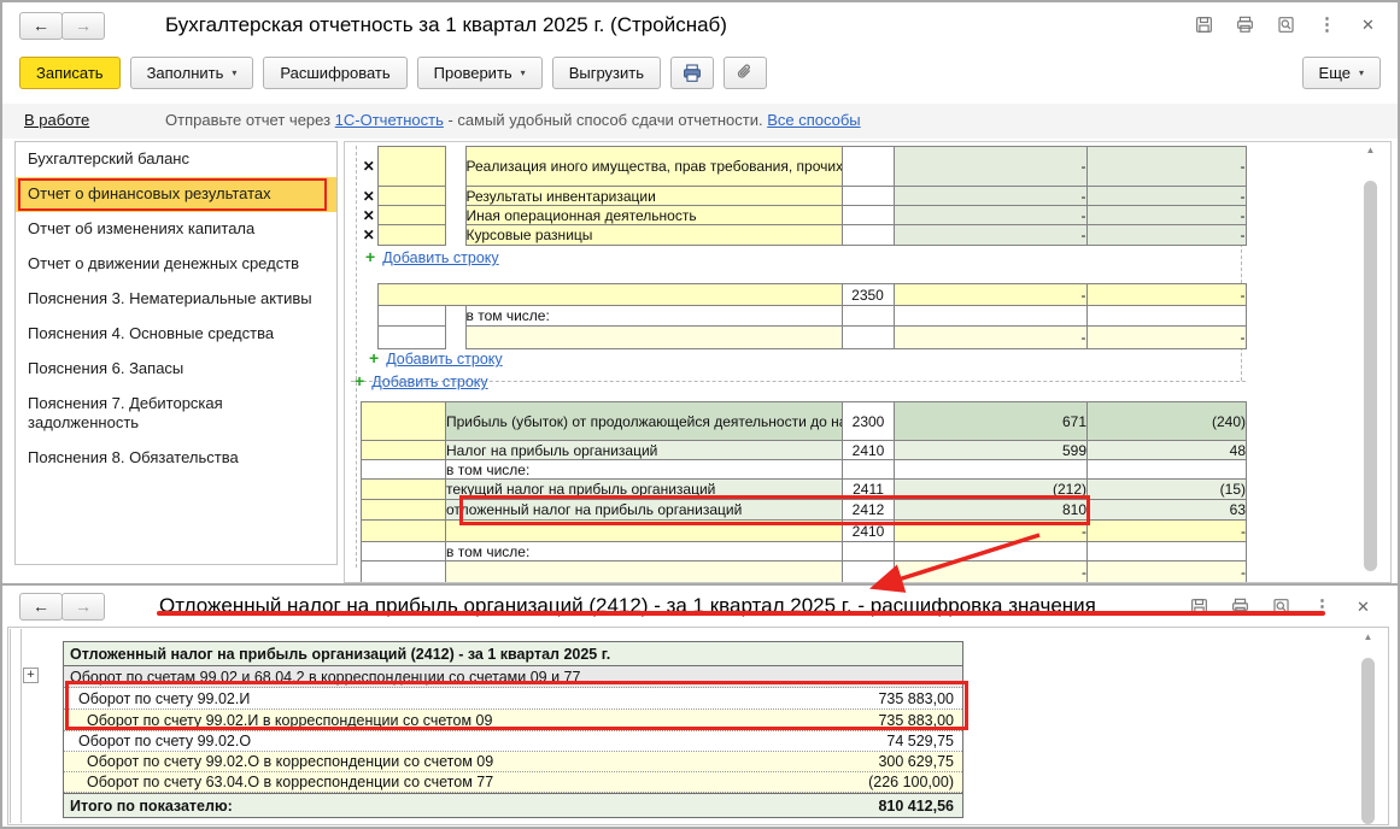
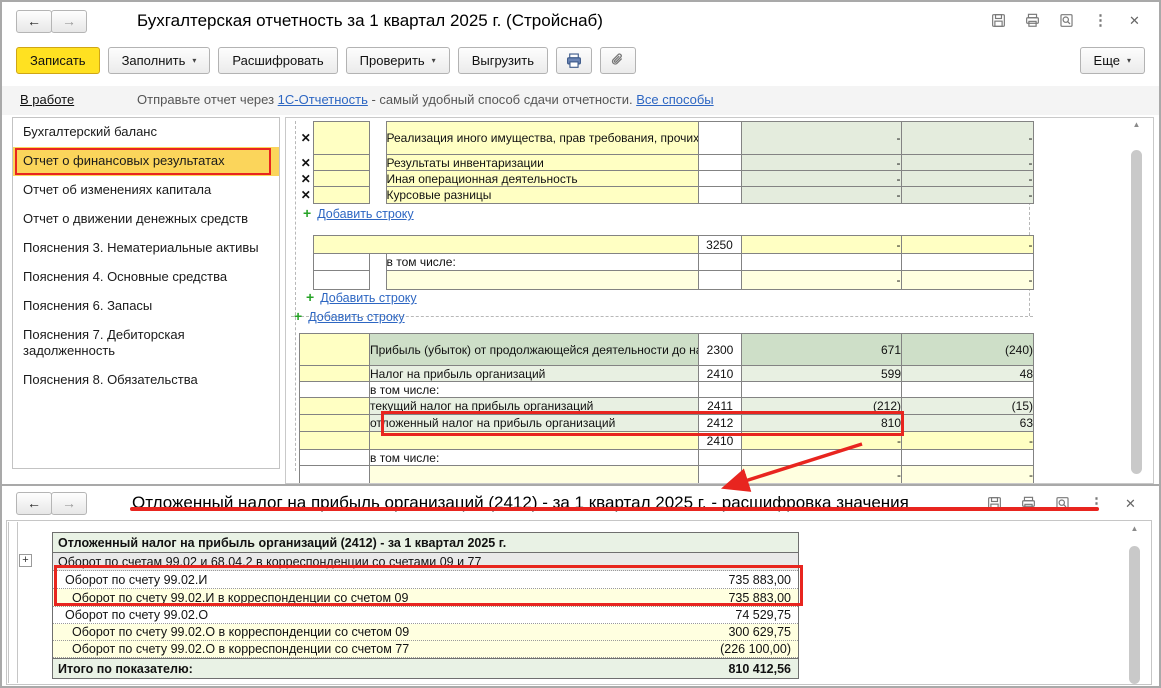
  ←
  →
  Бухгалтерская отчетность за 1 квартал 2025 г. (Стройснаб)
  ⋮
  ✕
  Записать
  Заполнить
  ▾
  Расшифровать
  Проверить
  ▾
  Выгрузить
  Еще
  ▾
  В работе
  Отправьте отчет через 1С-Отчетность - самый удобный способ сдачи отчетности. Все способы
  Бухгалтерский баланс
  Отчет о финансовых результатах
  Отчет об изменениях капитала
  Отчет о движении денежных средств
  Пояснения 3. Нематериальные активы
  Пояснения 4. Основные средства
  Пояснения 6. Запасы
  Пояснения 7. Дебиторская задолженность
  Пояснения 8. Обязательства
  + Добавить строку
  + Добавить строку
  + Добавить строку
  ▲
  ✕			Реализация иного имущества, прав требования, прочих		-	-
  ✕			Результаты инвентаризации		-	-
  ✕			Иная операционная деятельность		-	-
  ✕			Курсовые разницы		-	-
- 		2350	-	-
+ 		3250	-	-
  			в том числе:
  					-	-
  	Прибыль (убыток) от продолжающейся деятельности до н	2300	671	(240)
  	Налог на прибыль организаций	2410	599	48
  	в том числе:
  	текущий налог на прибыль организаций	2411	(212)	(15)
  	отложенный налог на прибыль организаций	2412	810	63
  		2410	-	-
  	в том числе:
  			-	-
  ←
  →
  Отложенный налог на прибыль организаций (2412) - за 1 квартал 2025 г. - расшифровка значения
  ⋮
  ✕
  +
  Отложенный налог на прибыль организаций (2412) - за 1 квартал 2025 г.
  Оборот по счетам 99.02 и 68.04.2 в корреспонденции со счетами 09 и 77
  Оборот по счету 99.02.И
  735 883,00
  Оборот по счету 99.02.И в корреспонденции со счетом 09
  735 883,00
  Оборот по счету 99.02.О
  74 529,75
  Оборот по счету 99.02.О в корреспонденции со счетом 09
  300 629,75
- Оборот по счету 63.04.О в корреспонденции со счетом 77
+ Оборот по счету 99.02.О в корреспонденции со счетом 77
  (226 100,00)
  Итого по показателю:
  810 412,56
  ▲
